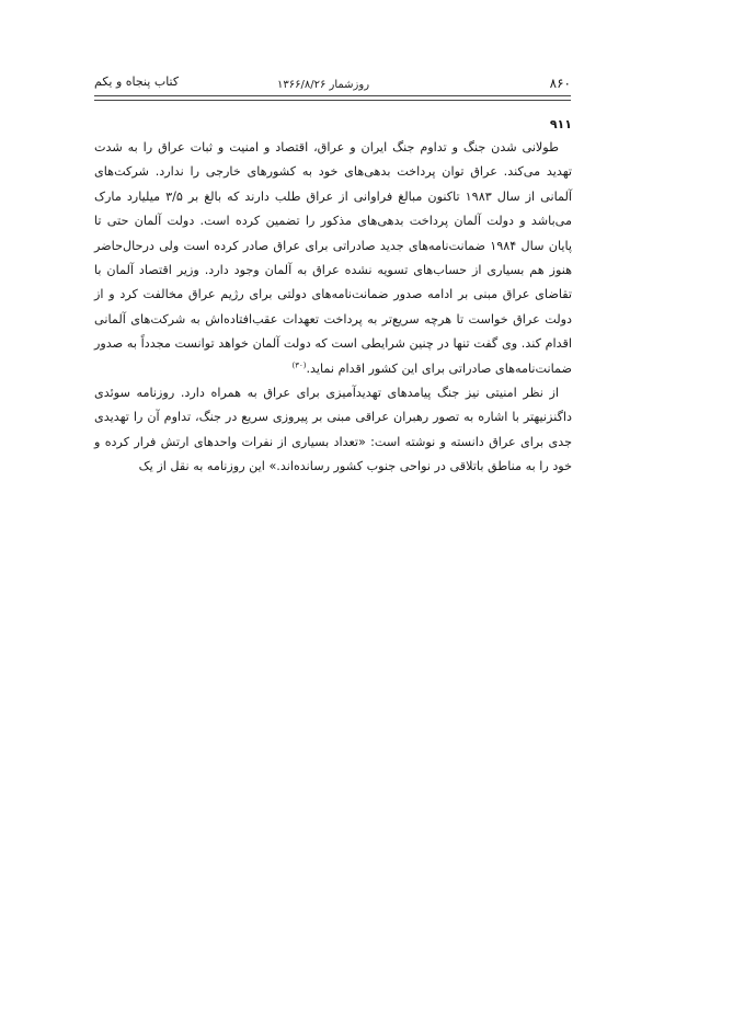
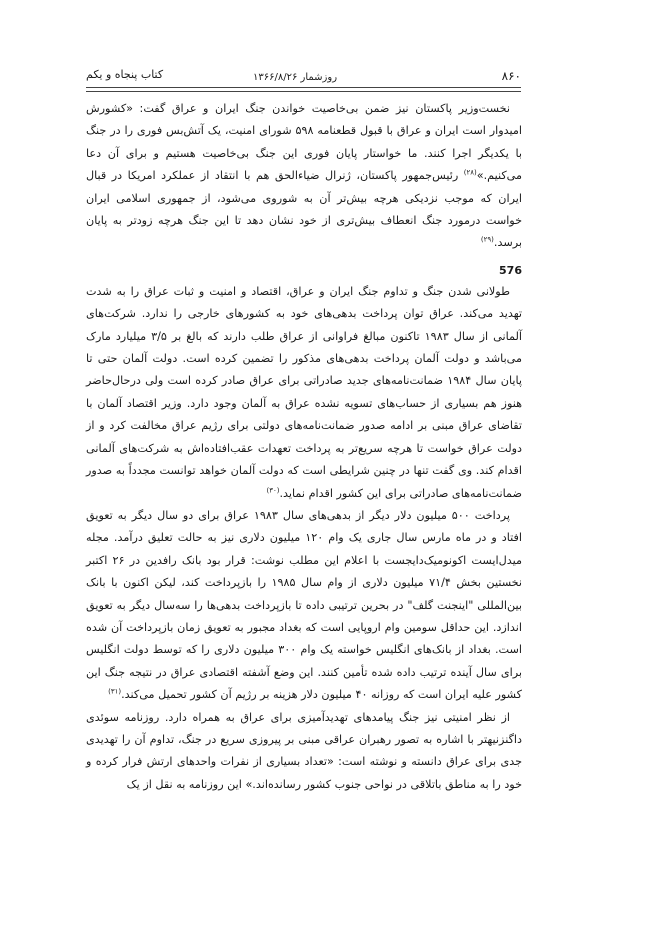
  ۸۶۰
  روزشمار ۱۳۶۶/۸/۲۶
  کتاب پنجاه و یکم
+ نخست‌وزیر پاکستان نیز ضمن بی‌خاصیت خواندن جنگ ایران و عراق گفت: «کشورش امیدوار است ایران و عراق با قبول قطعنامه ۵۹۸ شورای امنیت، یک آتش‌بس فوری را در جنگ با یکدیگر اجرا کنند. ما خواستار پایان فوری این جنگ بی‌خاصیت هستیم و برای آن دعا می‌کنیم.»(۲۸) رئیس‌جمهور پاکستان، ژنرال ضیاءالحق هم با انتقاد از عملکرد امریکا در قبال ایران که موجب نزدیکی هرچه بیش‌تر آن به شوروی می‌شود، از جمهوری اسلامی ایران خواست درمورد جنگ انعطاف بیش‌تری از خود نشان دهد تا این جنگ هرچه زودتر به پایان برسد.(۲۹)
- ۹۱۱
+ 576
  طولانی شدن جنگ و تداوم جنگ ایران و عراق، اقتصاد و امنیت و ثبات عراق را به شدت تهدید می‌کند. عراق توان پرداخت بدهی‌های خود به کشورهای خارجی را ندارد. شرکت‌های آلمانی از سال ۱۹۸۳ تاکنون مبالغ فراوانی از عراق طلب دارند که بالغ بر ۳/۵ میلیارد مارک می‌باشد و دولت آلمان پرداخت بدهی‌های مذکور را تضمین کرده است. دولت آلمان حتی تا پایان سال ۱۹۸۴ ضمانت‌نامه‌های جدید صادراتی برای عراق صادر کرده است ولی درحال‌حاضر هنوز هم بسیاری از حساب‌های تسویه نشده عراق به آلمان وجود دارد. وزیر اقتصاد آلمان با تقاضای عراق مبنی بر ادامه صدور ضمانت‌نامه‌های دولتی برای رژیم عراق مخالفت کرد و از دولت عراق خواست تا هرچه سریع‌تر به پرداخت تعهدات عقب‌افتاده‌اش به شرکت‌های آلمانی اقدام کند. وی گفت تنها در چنین شرایطی است که دولت آلمان خواهد توانست مجدداً به صدور ضمانت‌نامه‌های صادراتی برای این کشور اقدام نماید.(۳۰)
+ پرداخت ۵۰۰ میلیون دلار دیگر از بدهی‌های سال ۱۹۸۳ عراق برای دو سال دیگر به تعویق افتاد و در ماه مارس سال جاری یک وام ۱۲۰ میلیون دلاری نیز به حالت تعلیق درآمد. مجله میدل‌ایست اکونومیک‌دایجست با اعلام این مطلب نوشت: قرار بود بانک رافدین در ۲۶ اکتبر نخستین بخش ۷۱/۴ میلیون دلاری از وام سال ۱۹۸۵ را بازپرداخت کند، لیکن اکنون با بانک بین‌المللی "اینجنت گلف" در بحرین ترتیبی داده تا بازپرداخت بدهی‌ها را سه‌سال دیگر به تعویق اندازد. این حداقل سومین وام اروپایی است که بغداد مجبور به تعویق زمان بازپرداخت آن شده است. بغداد از بانک‌های انگلیس خواسته یک وام ۳۰۰ میلیون دلاری را که توسط دولت انگلیس برای سال آینده ترتیب داده شده تأمین کنند. این وضع آشفته اقتصادی عراق در نتیجه جنگ این کشور علیه ایران است که روزانه ۴۰ میلیون دلار هزینه بر رژیم آن کشور تحمیل می‌کند.(۳۱)
  از نظر امنیتی نیز جنگ پیامدهای تهدیدآمیزی برای عراق به همراه دارد. روزنامه سوئدی داگنزنیهتر با اشاره به تصور رهبران عراقی مبنی بر پیروزی سریع در جنگ، تداوم آن را تهدیدی جدی برای عراق دانسته و نوشته است: «تعداد بسیاری از نفرات واحدهای ارتش فرار کرده و خود را به مناطق باتلاقی در نواحی جنوب کشور رسانده‌اند.» این روزنامه به نقل از یک
